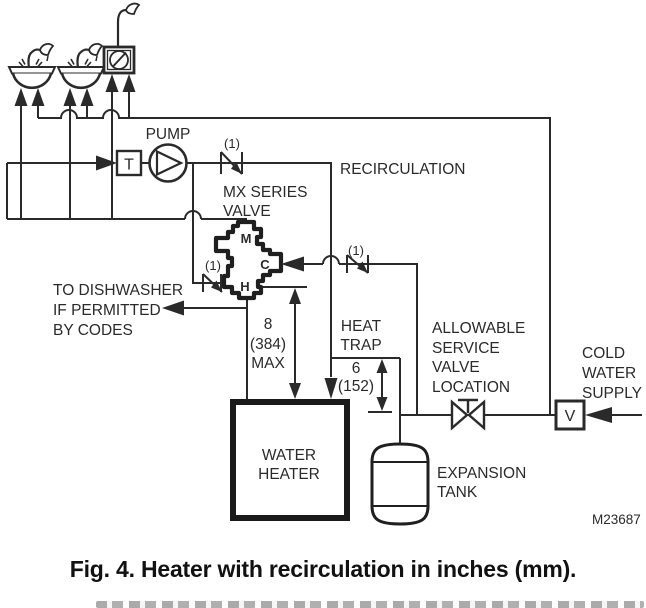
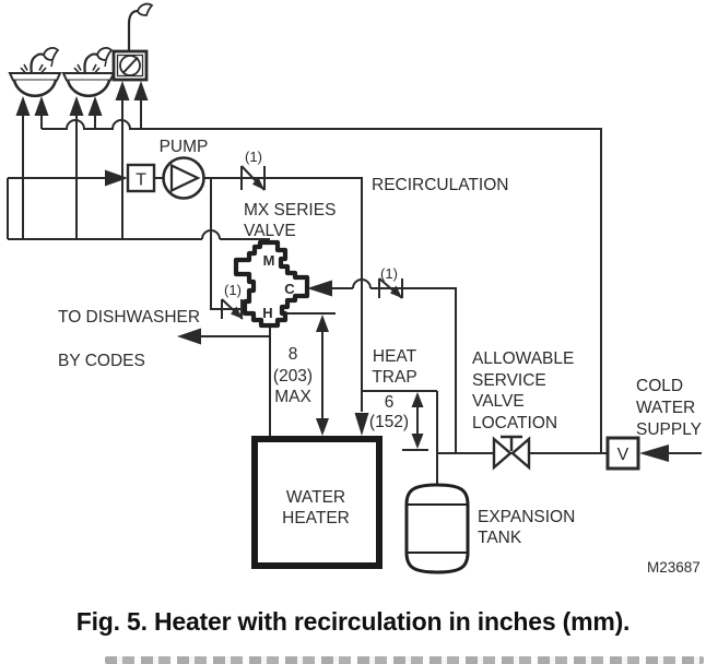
  PUMP
  (1)
  RECIRCULATION
  MX SERIES
  VALVE
  (1)
  (1)
  M
  C
  H
  T
  V
  TO DISHWASHER
- IF PERMITTED
  BY CODES
  8
- (384)
+ (203)
  MAX
  HEAT
  TRAP
  6
  (152)
  ALLOWABLE
  SERVICE
  VALVE
  LOCATION
  COLD
  WATER
  SUPPLY
  WATER
  HEATER
  EXPANSION
  TANK
  M23687
- Fig. 4. Heater with recirculation in inches (mm).
+ Fig. 5. Heater with recirculation in inches (mm).
